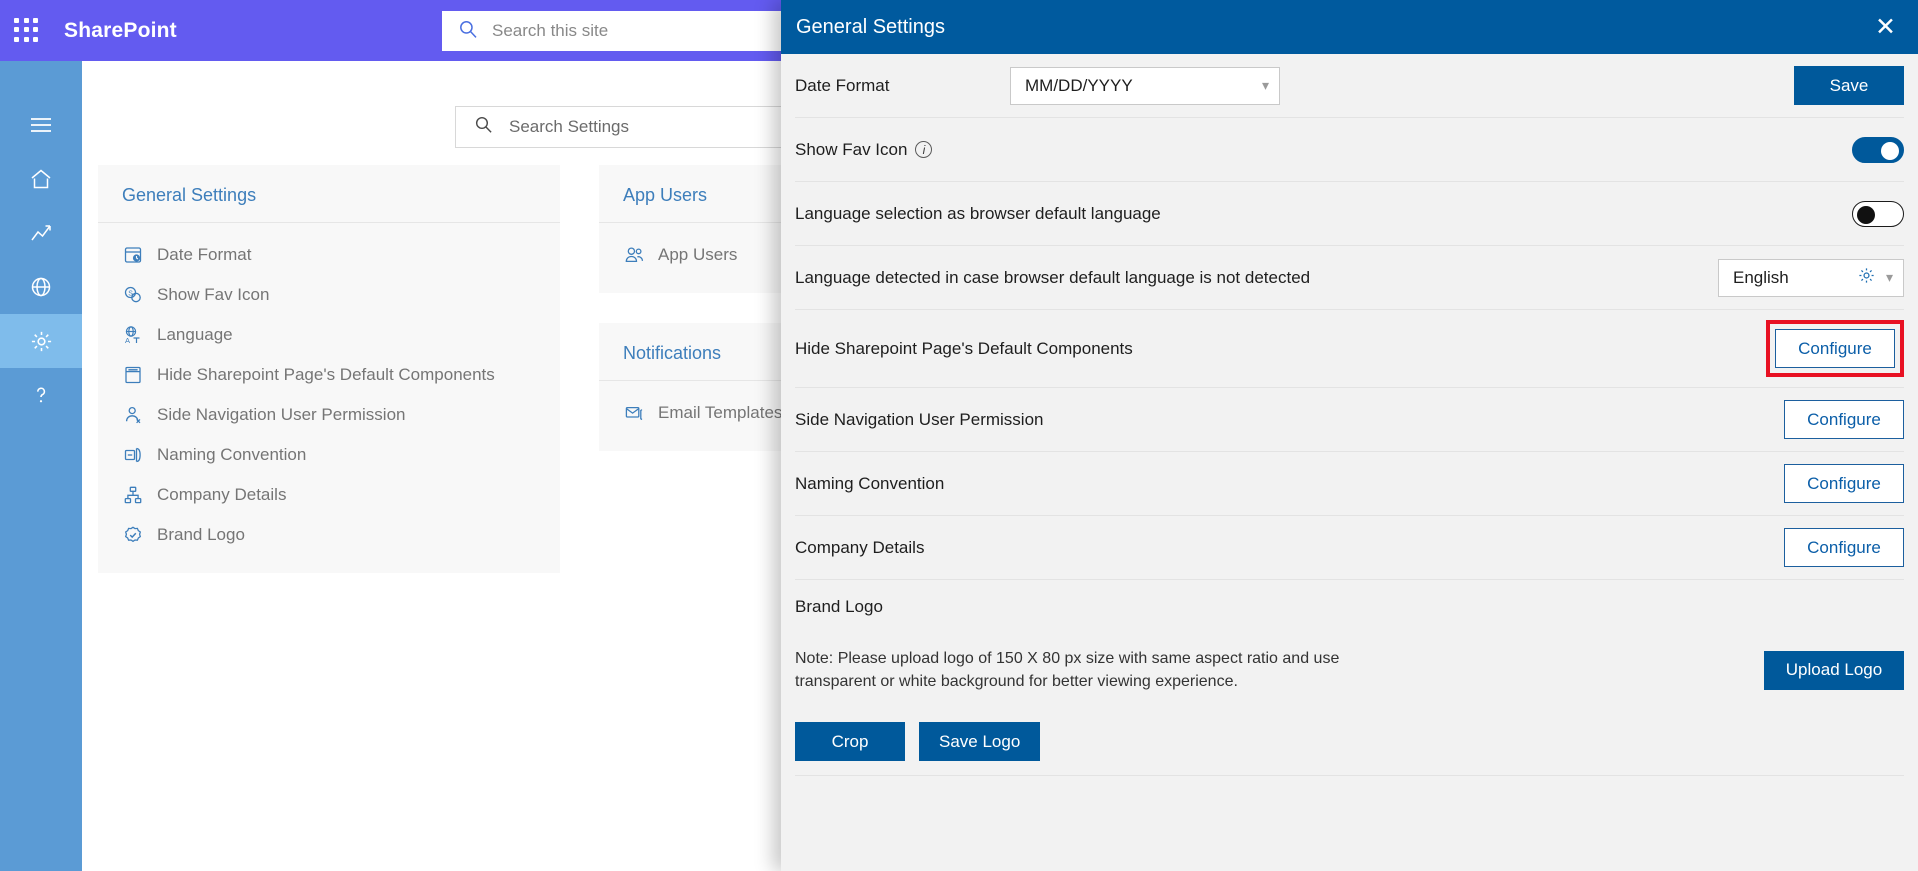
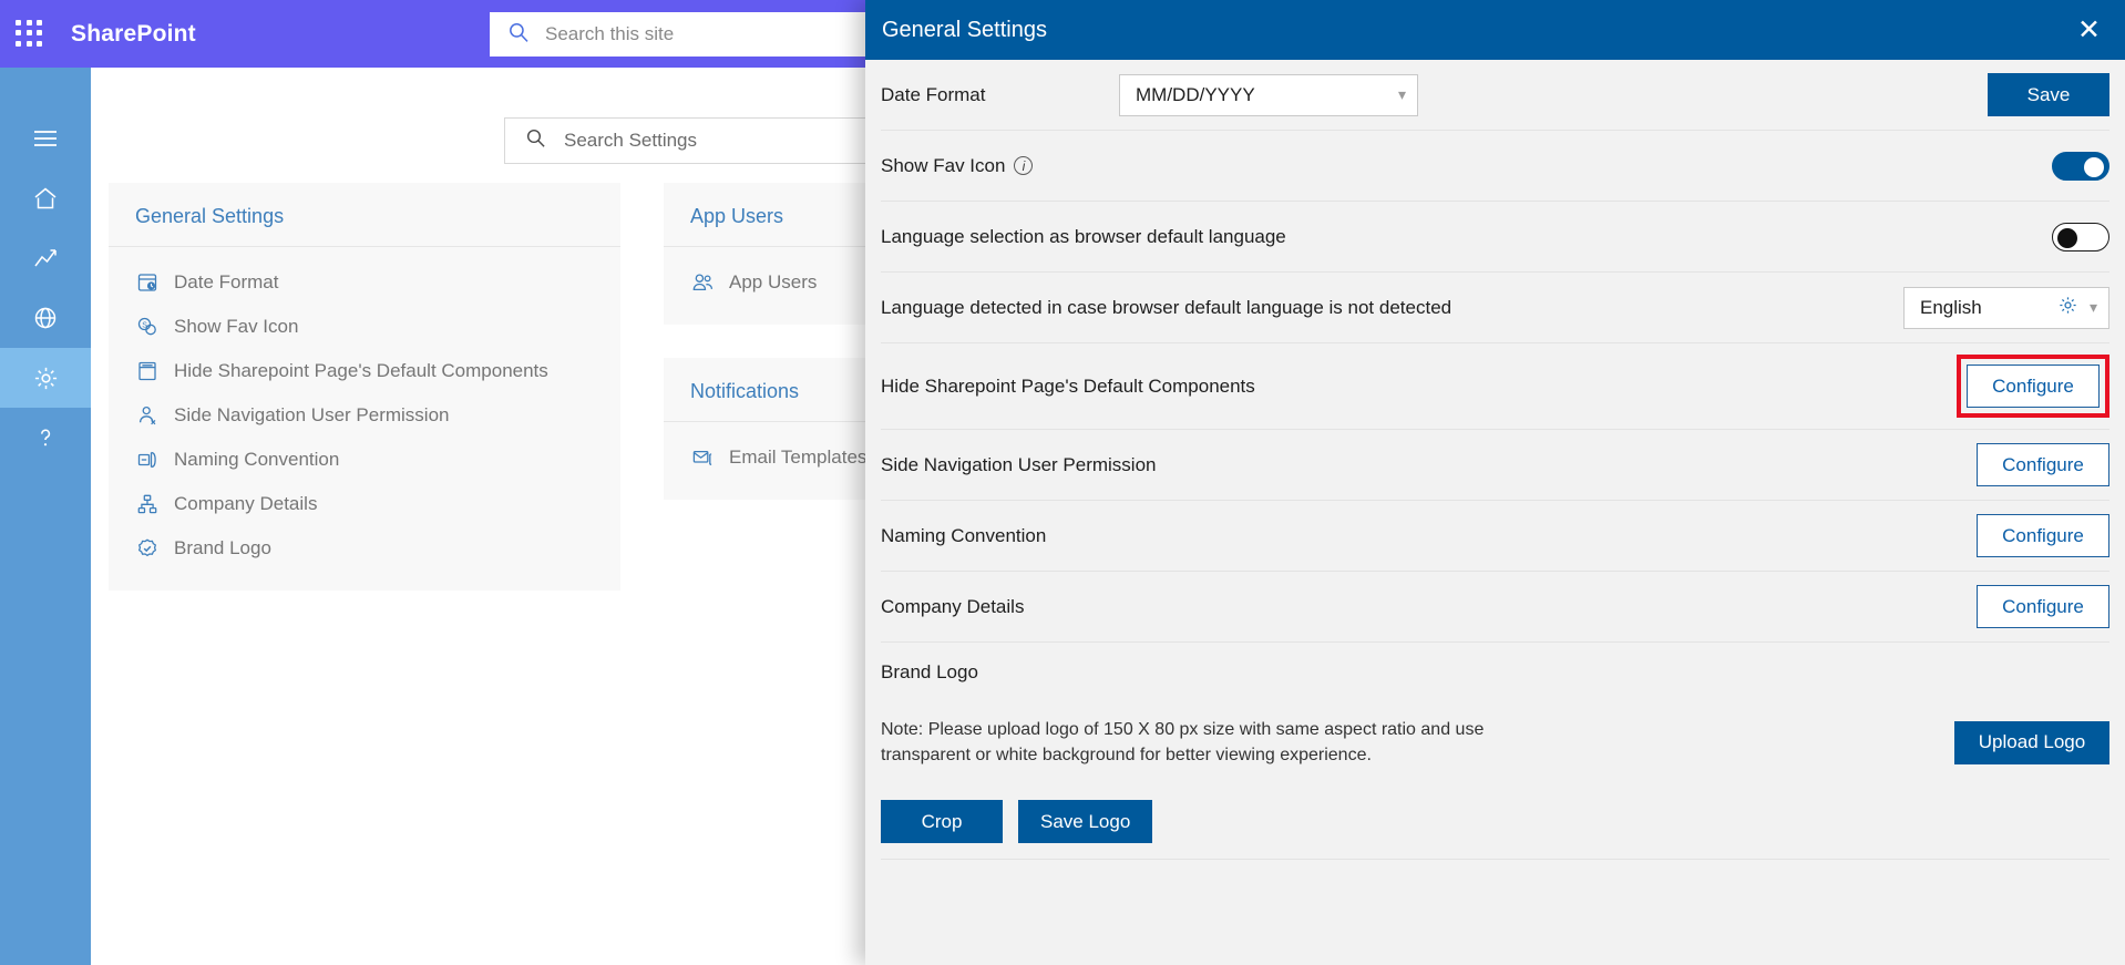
  SharePoint
  Search this site
  Search Settings
  General Settings
  Date Format
  Show Fav Icon
- A
- Language
  Hide Sharepoint Page's Default Components
  Side Navigation User Permission
  Naming Convention
  Company Details
  Brand Logo
  App Users
  App Users
  Notifications
  Email Templates
  General Settings
  ✕
  Date Format
  MM/DD/YYYY
  ▾
  Save
  Show Fav Icon
  i
  Language selection as browser default language
  Language detected in case browser default language is not detected
  English
  ▾
  Hide Sharepoint Page's Default Components
  Configure
  Side Navigation User Permission
  Configure
  Naming Convention
  Configure
  Company Details
  Configure
  Brand Logo
  Note: Please upload logo of 150 X 80 px size with same aspect ratio and use transparent or white background for better viewing experience.
  Upload Logo
  Crop
  Save Logo
